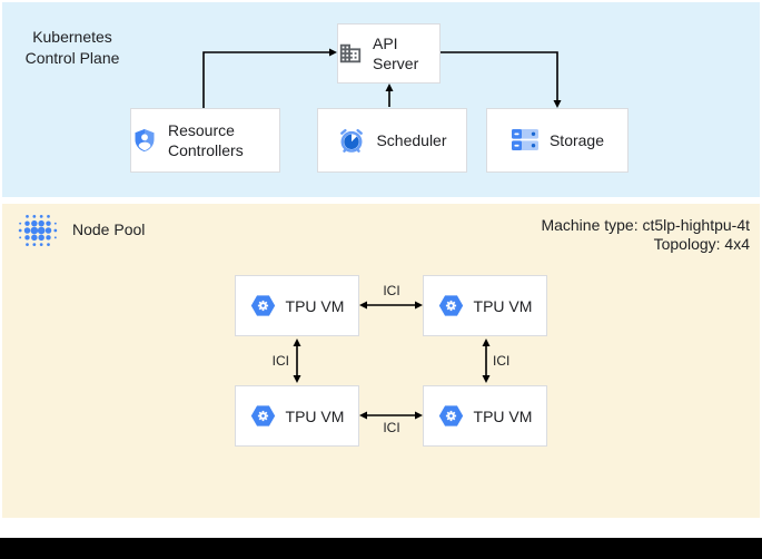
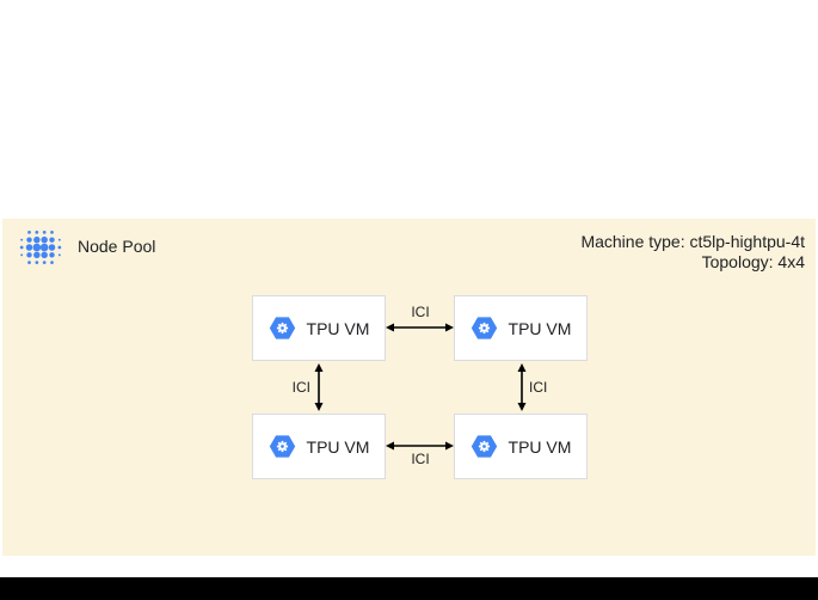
- Kubernetes Control Plane
- API Server
- Resource Controllers
- Scheduler
- Storage
  Node Pool
  Machine type: ct5lp-hightpu-4t
  Topology: 4x4
  TPU VM
  TPU VM
  TPU VM
  TPU VM
  ICI
  ICI
  ICI
  ICI
